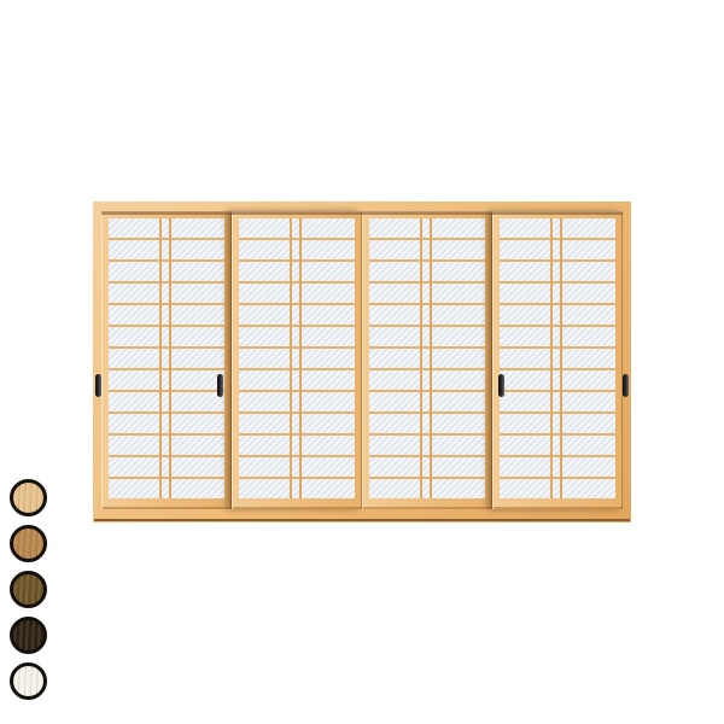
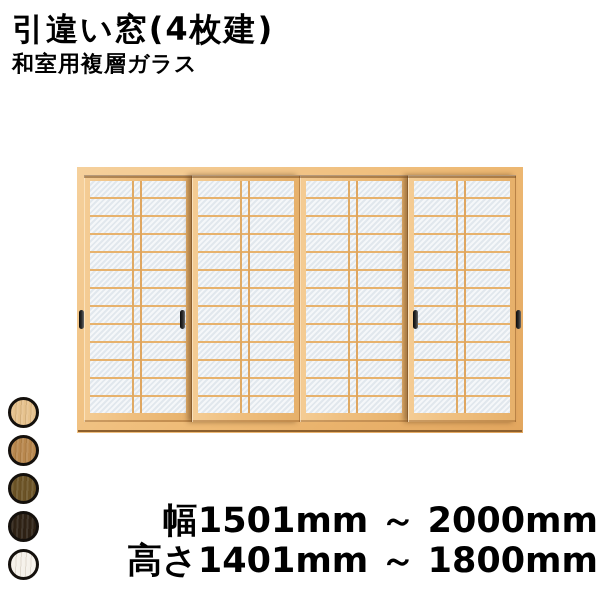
+ 引違い窓(4枚建)
+ 和室用複層ガラス
+ 幅1501mm ～ 2000mm
+ 高さ1401mm ～ 1800mm
